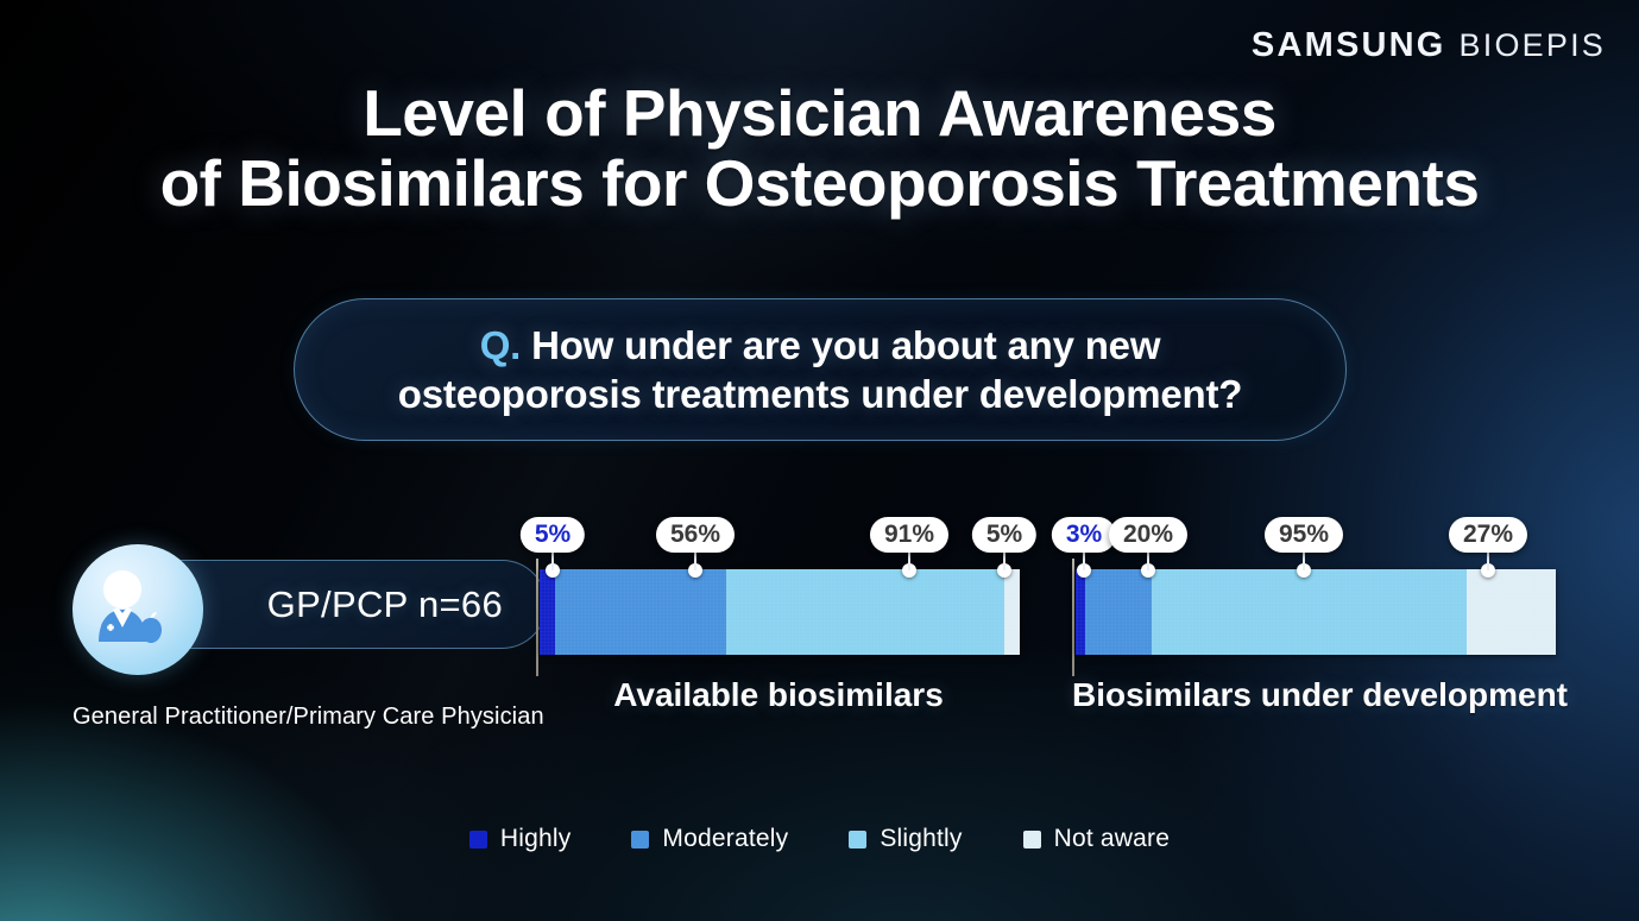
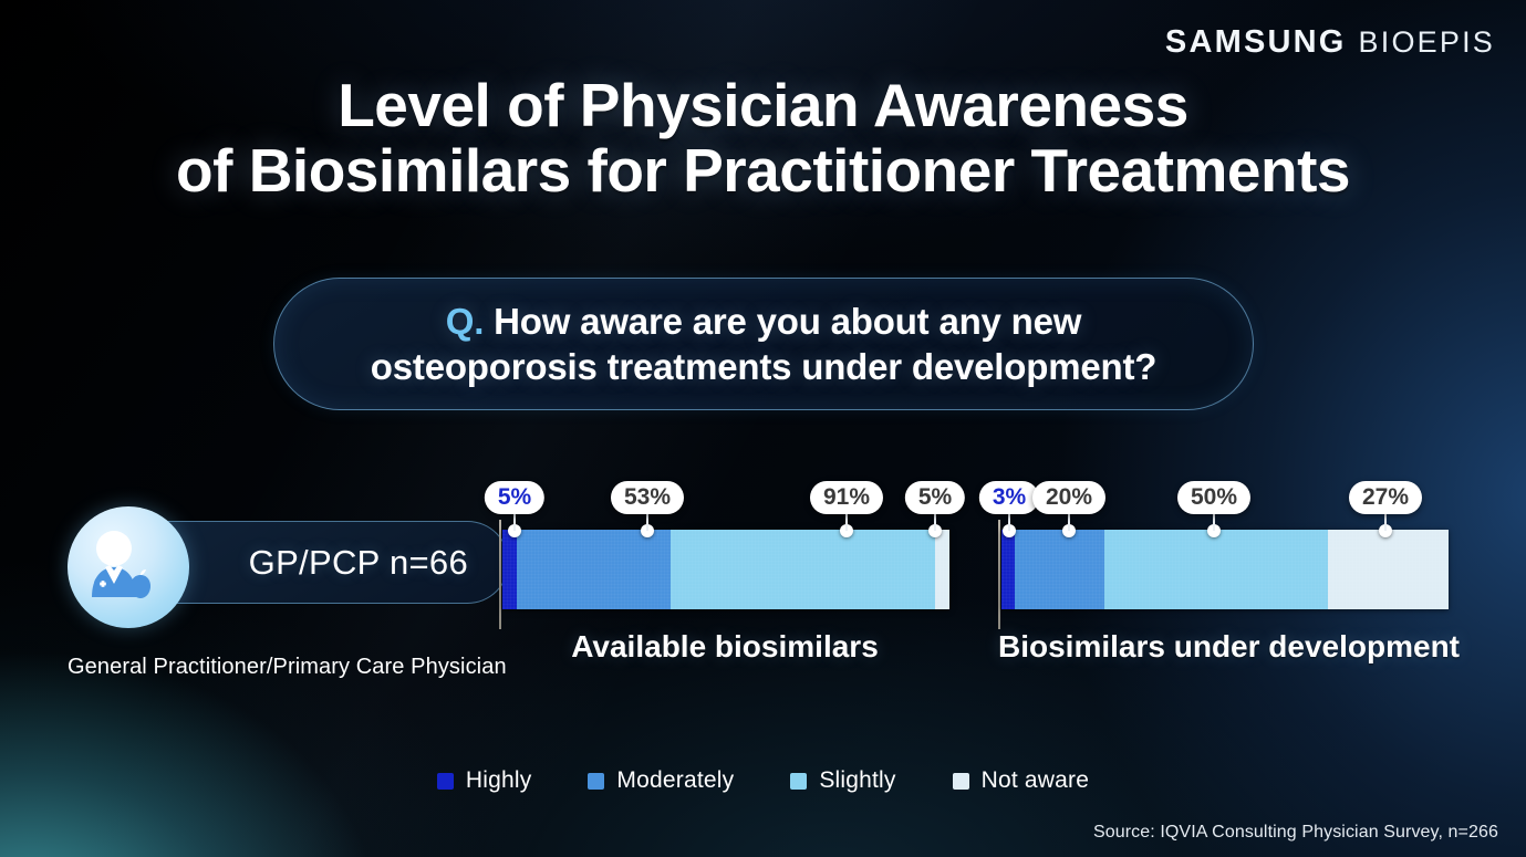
  SAMSUNG
  BIOEPIS
  Level of Physician Awareness
- of Biosimilars for Osteoporosis Treatments
+ of Biosimilars for Practitioner Treatments
- Q. How under are you about any new
+ Q. How aware are you about any new
  osteoporosis treatments under development?
  GP/PCP n=66
  General Practitioner/Primary Care Physician
  5%
- 56%
+ 53%
  91%
  5%
  Available biosimilars
  3%
  20%
- 95%
+ 50%
  27%
  Biosimilars under development
  Highly
  Moderately
  Slightly
  Not aware
+ Source: IQVIA Consulting Physician Survey, n=266
